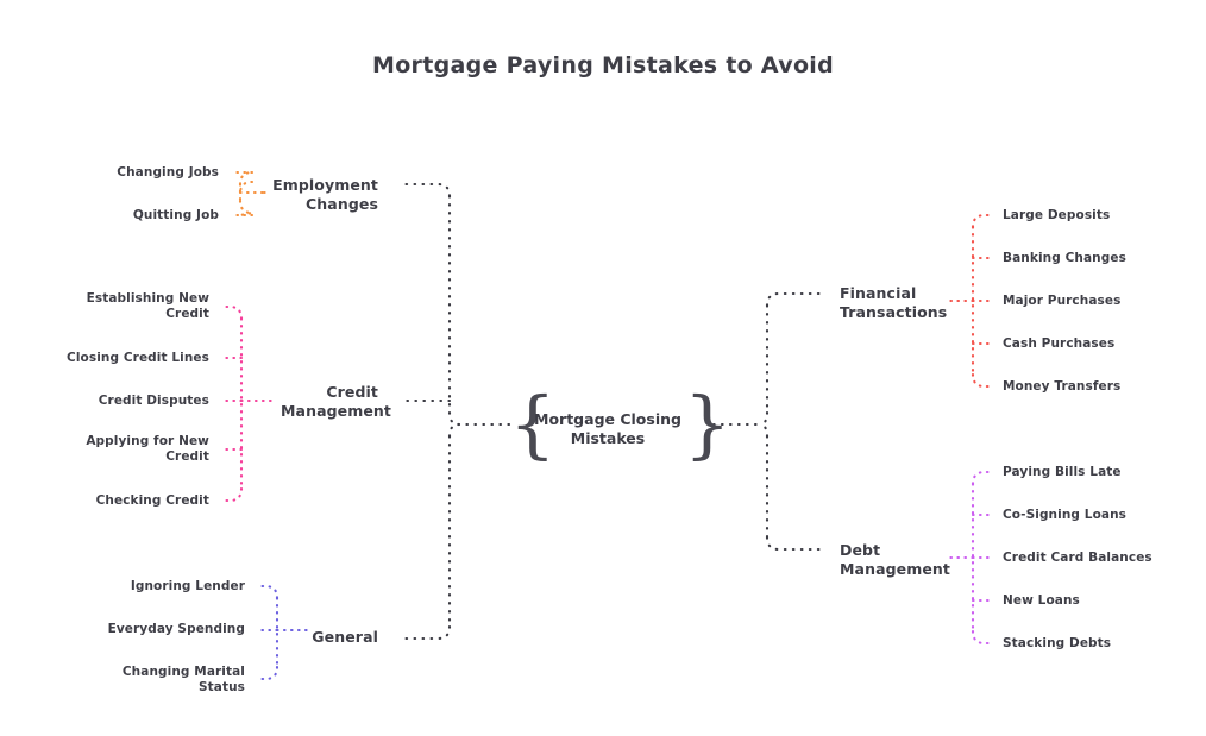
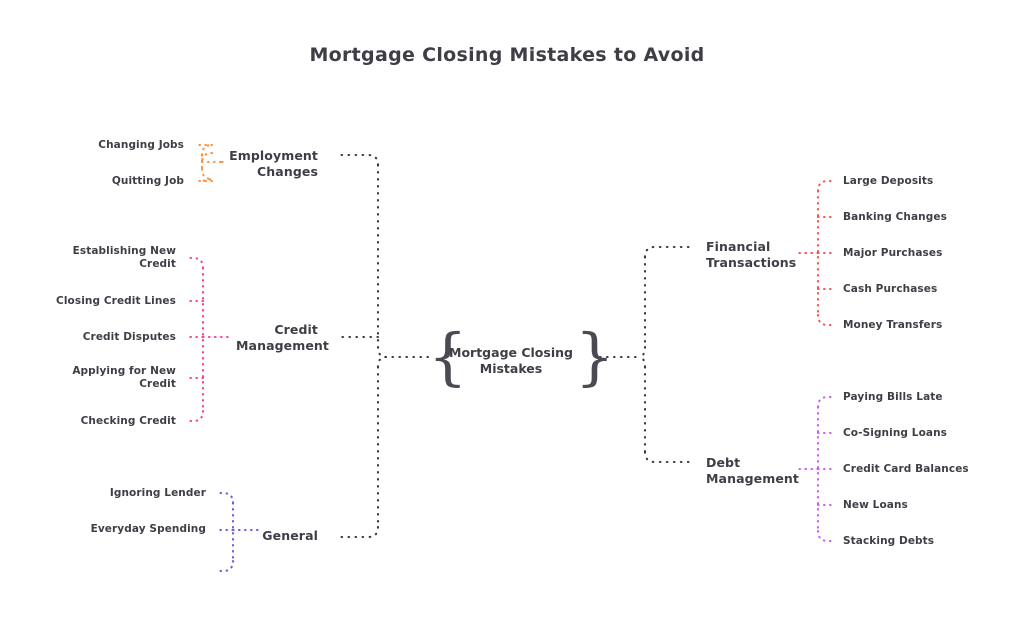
- Mortgage Paying Mistakes to Avoid
+ Mortgage Closing Mistakes to Avoid
  {
  }
  Mortgage Closing
  Mistakes
  Employment
  Changes
  Credit
  Management
  General
  Financial
  Transactions
  Debt
  Management
  Changing Jobs
  Quitting Job
  Establishing New
  Credit
  Closing Credit Lines
  Credit Disputes
  Applying for New
  Credit
  Checking Credit
  Ignoring Lender
  Everyday Spending
- Changing Marital
- Status
  Large Deposits
  Banking Changes
  Major Purchases
  Cash Purchases
  Money Transfers
  Paying Bills Late
  Co-Signing Loans
  Credit Card Balances
  New Loans
  Stacking Debts
